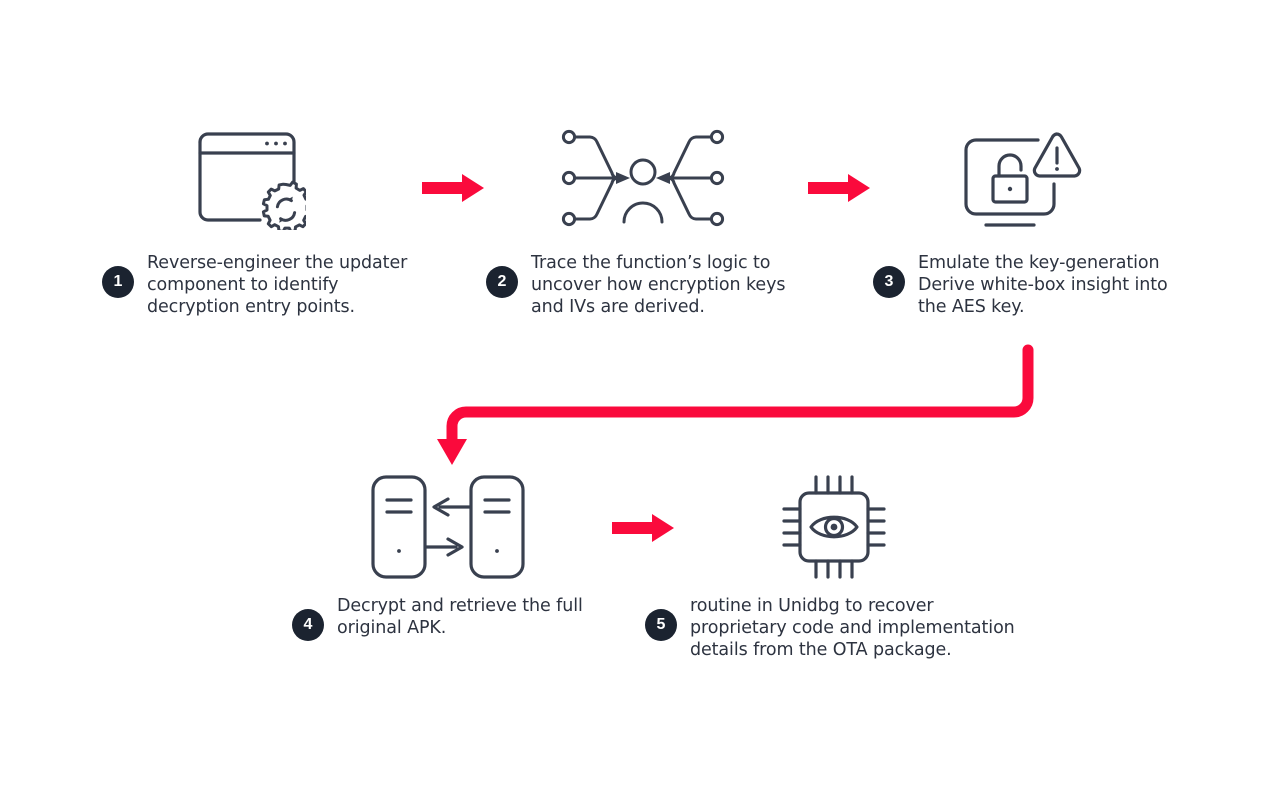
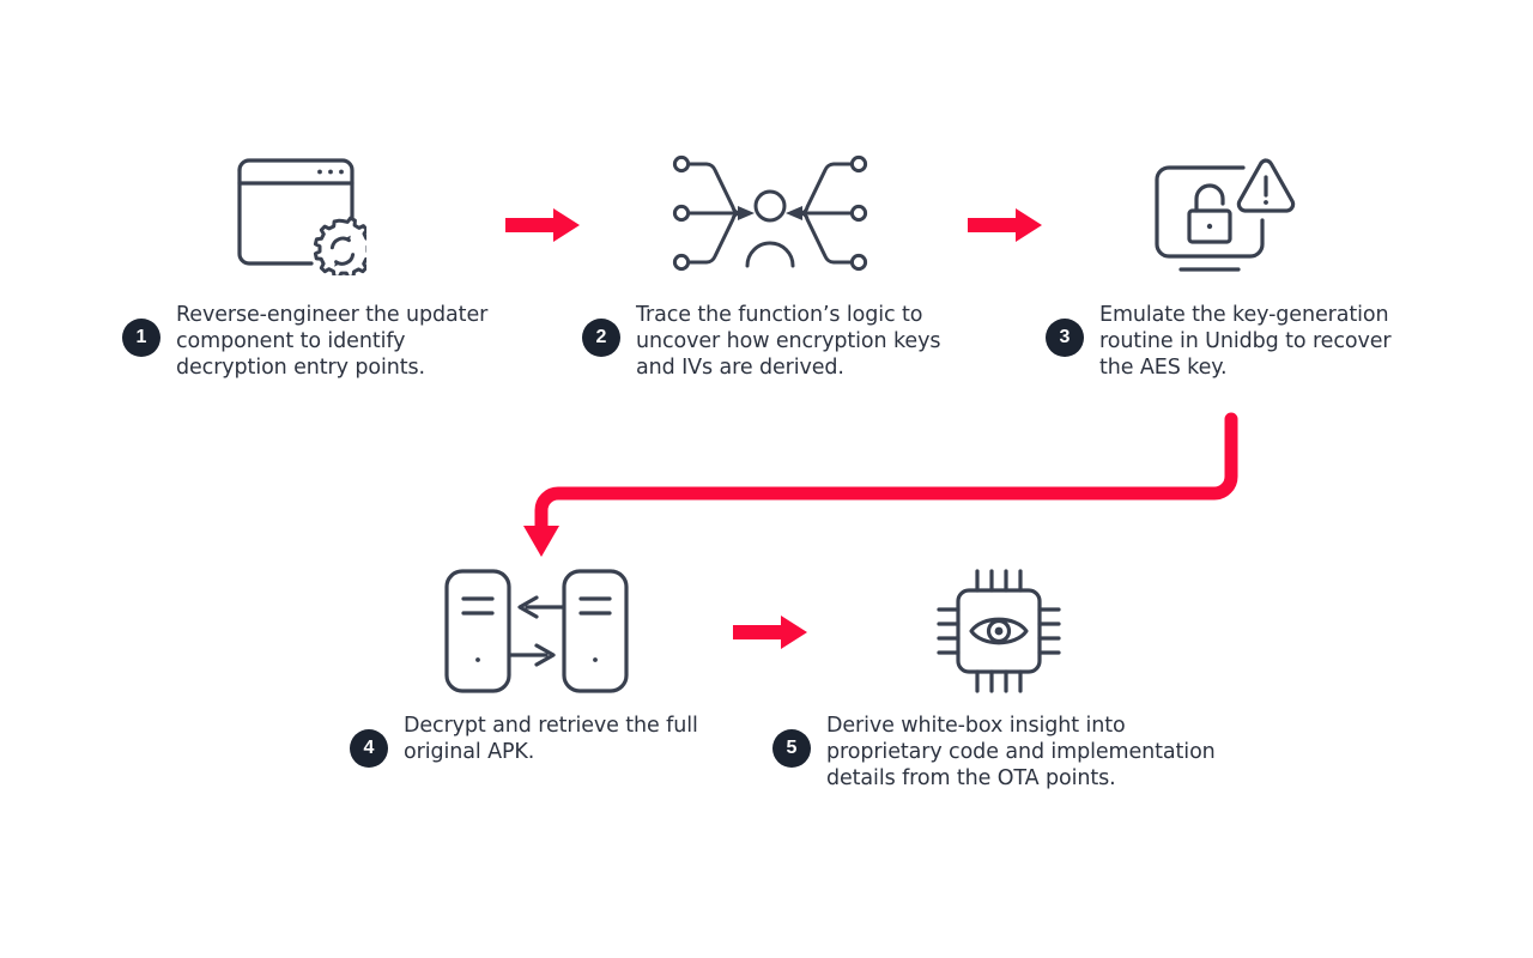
  1
  Reverse-engineer the updater
  component to identify
  decryption entry points.
  2
  Trace the function’s logic to
  uncover how encryption keys
  and IVs are derived.
  3
  Emulate the key-generation
- Derive white-box insight into
+ routine in Unidbg to recover
  the AES key.
  4
  Decrypt and retrieve the full
  original APK.
  5
- routine in Unidbg to recover
+ Derive white-box insight into
  proprietary code and implementation
- details from the OTA package.
+ details from the OTA points.
